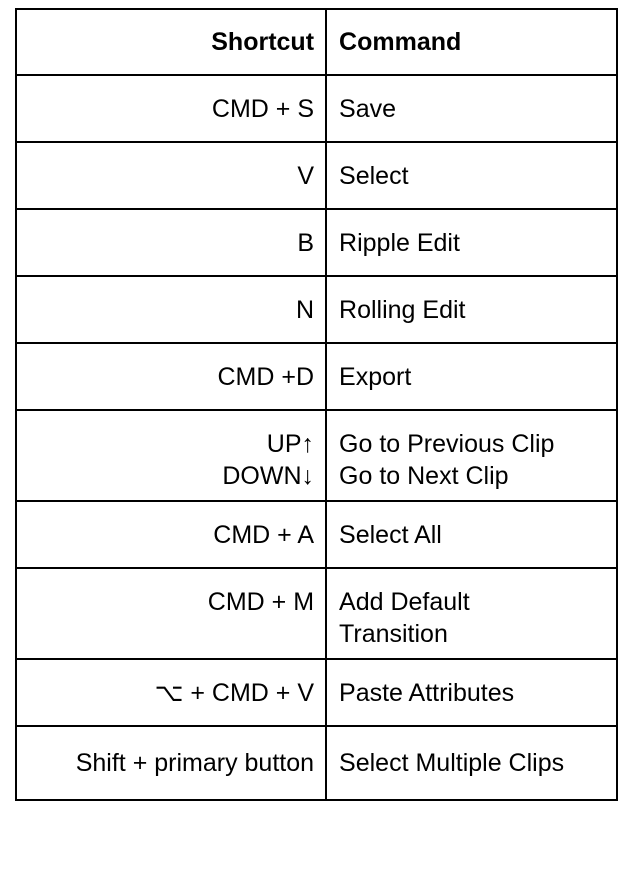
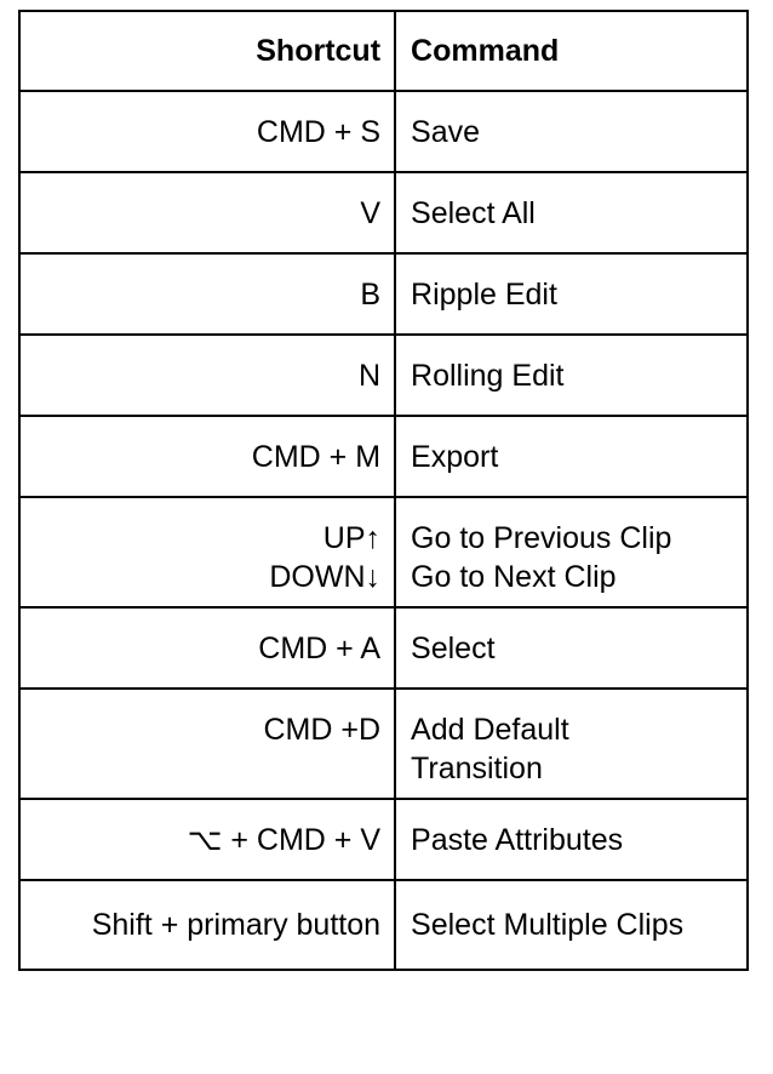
  Shortcut	Command
  CMD + S	Save
- V	Select
+ V	Select All
  B	Ripple Edit
  N	Rolling Edit
- CMD +D	Export
+ CMD + M	Export
  UP↑ DOWN↓	Go to Previous Clip Go to Next Clip
- CMD + A	Select All
+ CMD + A	Select
- CMD + M	Add Default Transition
+ CMD +D	Add Default Transition
  ⌥ + CMD + V	Paste Attributes
  Shift + primary button	Select Multiple Clips
